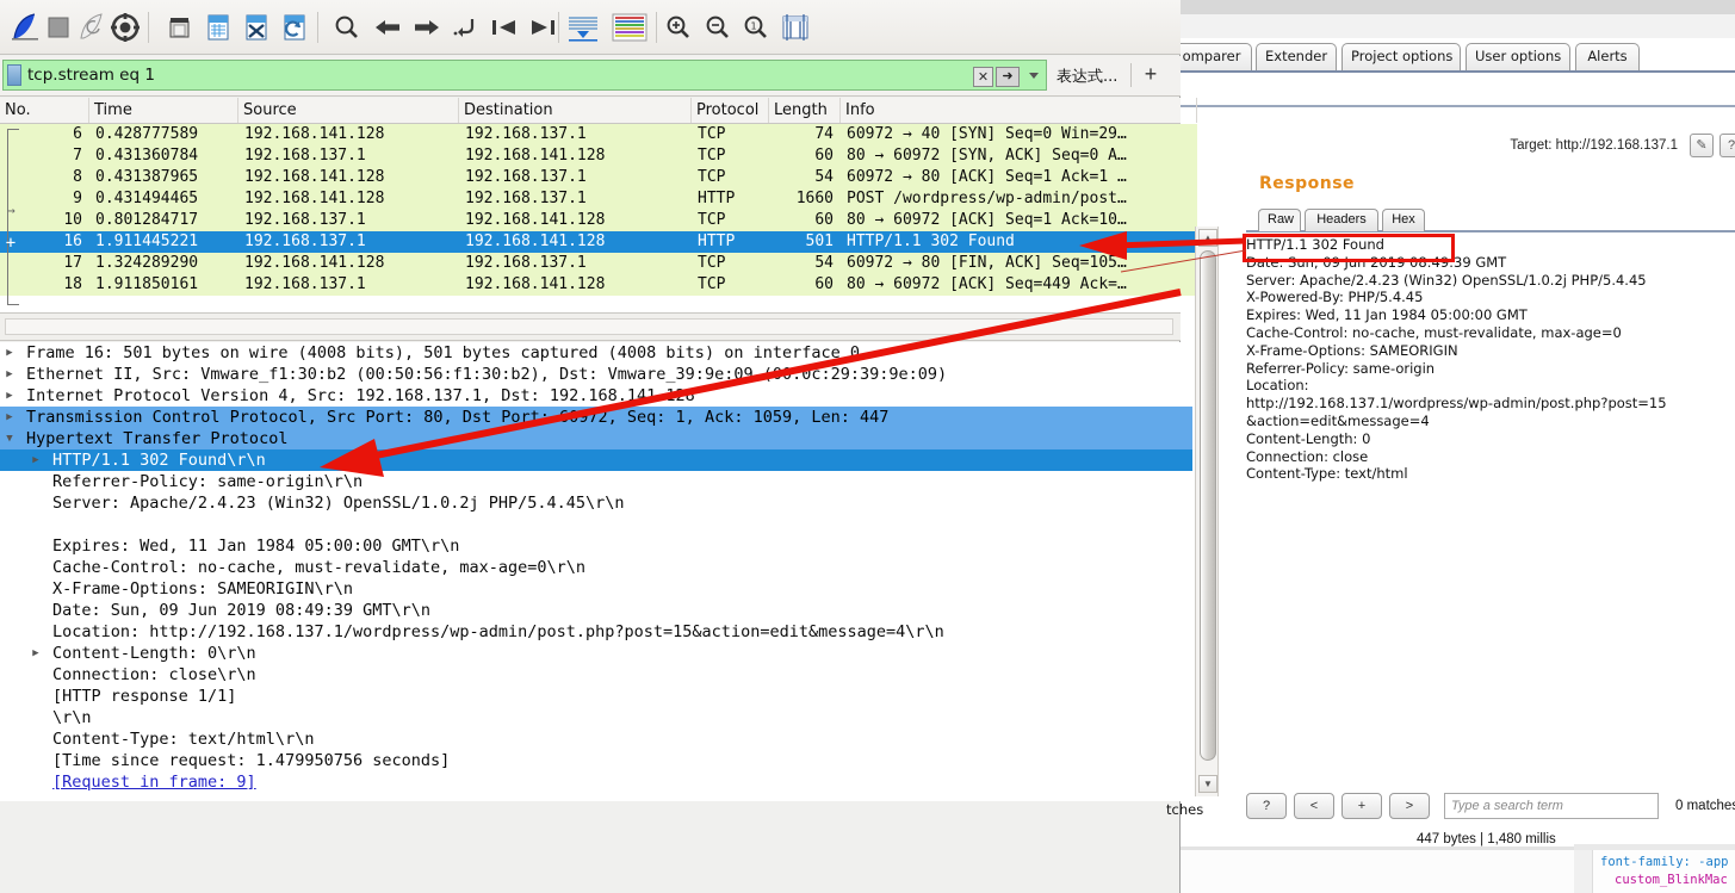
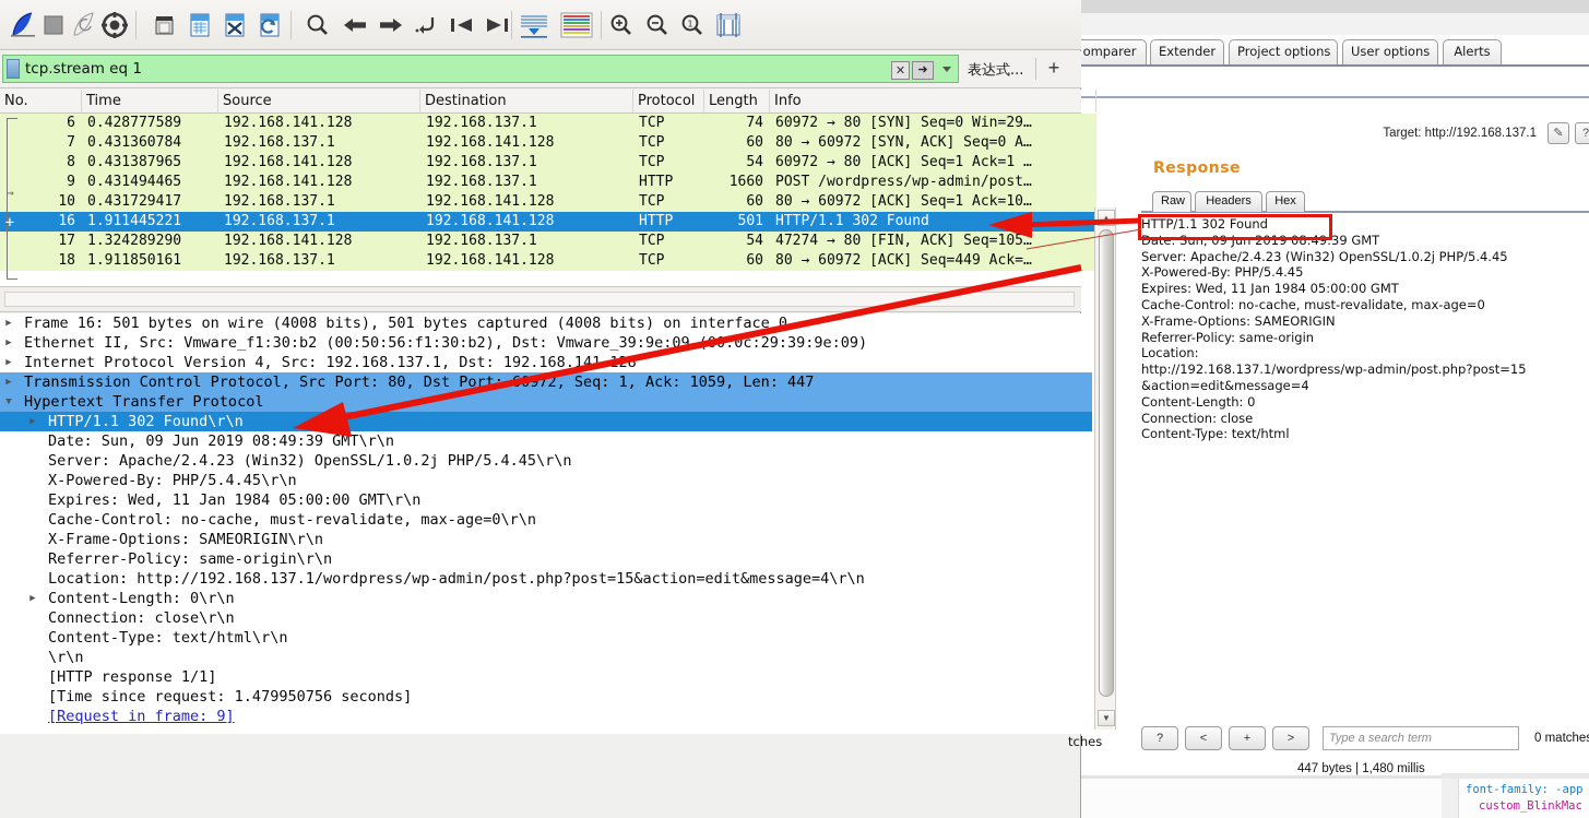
  omparer
  Extender
  Project options
  User options
  Alerts
  Target: http://192.168.137.1
  ✎
  ?
  Response
  HTTP/1.1 302 Found
  Date: Sun, 09 Jun 2019 08:49:39 GMT
  Server: Apache/2.4.23 (Win32) OpenSSL/1.0.2j PHP/5.4.45
  X-Powered-By: PHP/5.4.45
  Expires: Wed, 11 Jan 1984 05:00:00 GMT
  Cache-Control: no-cache, must-revalidate, max-age=0
  X-Frame-Options: SAMEORIGIN
  Referrer-Policy: same-origin
  Location:
  http://192.168.137.1/wordpress/wp-admin/post.php?post=15
  &action=edit&message=4
  Content-Length: 0
  Connection: close
  Content-Type: text/html
  ?
  <
  +
  >
  Type a search term
  0 matche
  447 bytes | 1,480 millis
  font-family: -app
  custom_BlinkMac
  1
  tcp.stream eq 1
  ✕
  ➜
  表达式...
  +
  No.
  Time
  Source
  Destination
  Protocol
  Length
  Info
  6
  0.428777589
  192.168.141.128
  192.168.137.1
  TCP
  74
- 60972 → 40 [SYN] Seq=0 Win=29…
+ 60972 → 80 [SYN] Seq=0 Win=29…
  7
  0.431360784
  192.168.137.1
  192.168.141.128
  TCP
  60
  80 → 60972 [SYN, ACK] Seq=0 A…
  8
  0.431387965
  192.168.141.128
  192.168.137.1
  TCP
  54
  60972 → 80 [ACK] Seq=1 Ack=1 …
  9
  0.431494465
  192.168.141.128
  192.168.137.1
  HTTP
  1660
  POST /wordpress/wp-admin/post…
  10
- 0.801284717
+ 0.431729417
  192.168.137.1
  192.168.141.128
  TCP
  60
  80 → 60972 [ACK] Seq=1 Ack=10…
  16
  1.911445221
  192.168.137.1
  192.168.141.128
  HTTP
  501
  HTTP/1.1 302 Found
  17
  1.324289290
  192.168.141.128
  192.168.137.1
  TCP
  54
- 60972 → 80 [FIN, ACK] Seq=105…
+ 47274 → 80 [FIN, ACK] Seq=105…
  18
  1.911850161
  192.168.137.1
  192.168.141.128
  TCP
  60
  80 → 60972 [ACK] Seq=449 Ack=…
  →
  +
  ▶
  Frame 16: 501 bytes on wire (4008 bits), 501 bytes captured (4008 bits) on interface 0
  ▶
  Ethernet II, Src: Vmware_f1:30:b2 (00:50:56:f1:30:b2), Dst: Vmware_39:9e:09:0c:29:39:9e:09)
  ▶
  Internet Protocol Version 4, Src: 192.168.137.1, Dst: 192.168.148
  ▶
  Transmission Control Protocol, Src Port: 80, Dst Port:972, Seq: 1, Ack: 1059, Len: 447
  ▼
  Hypertext Transfer Protocol
  ▶
  HTTP/1.1 302 Found\r\n
- Referrer-Policy: same-origin\r\n
+ Date: Sun, 09 Jun 2019 08:49:39 GMT\r\n
  Server: Apache/2.4.23 (Win32) OpenSSL/1.0.2j PHP/5.4.45\r\n
+ X-Powered-By: PHP/5.4.45\r\n
  Expires: Wed, 11 Jan 1984 05:00:00 GMT\r\n
  Cache-Control: no-cache, must-revalidate, max-age=0\r\n
  X-Frame-Options: SAMEORIGIN\r\n
- Date: Sun, 09 Jun 2019 08:49:39 GMT\r\n
+ Referrer-Policy: same-origin\r\n
  Location: http://192.168.137.1/wordpress/wp-admin/post.php?post=15&action=edit&message=4\r\n
  ▶
  Content-Length: 0\r\n
  Connection: close\r\n
- [HTTP response 1/1]
+ Content-Type: text/html\r\n
  \r\n
- Content-Type: text/html\r\n
+ [HTTP response 1/1]
  [Time since request: 1.479950756 seconds]
  [Request in frame: 9]
  ▲
  ▼
  tches
  Raw
  Headers
  Hex
